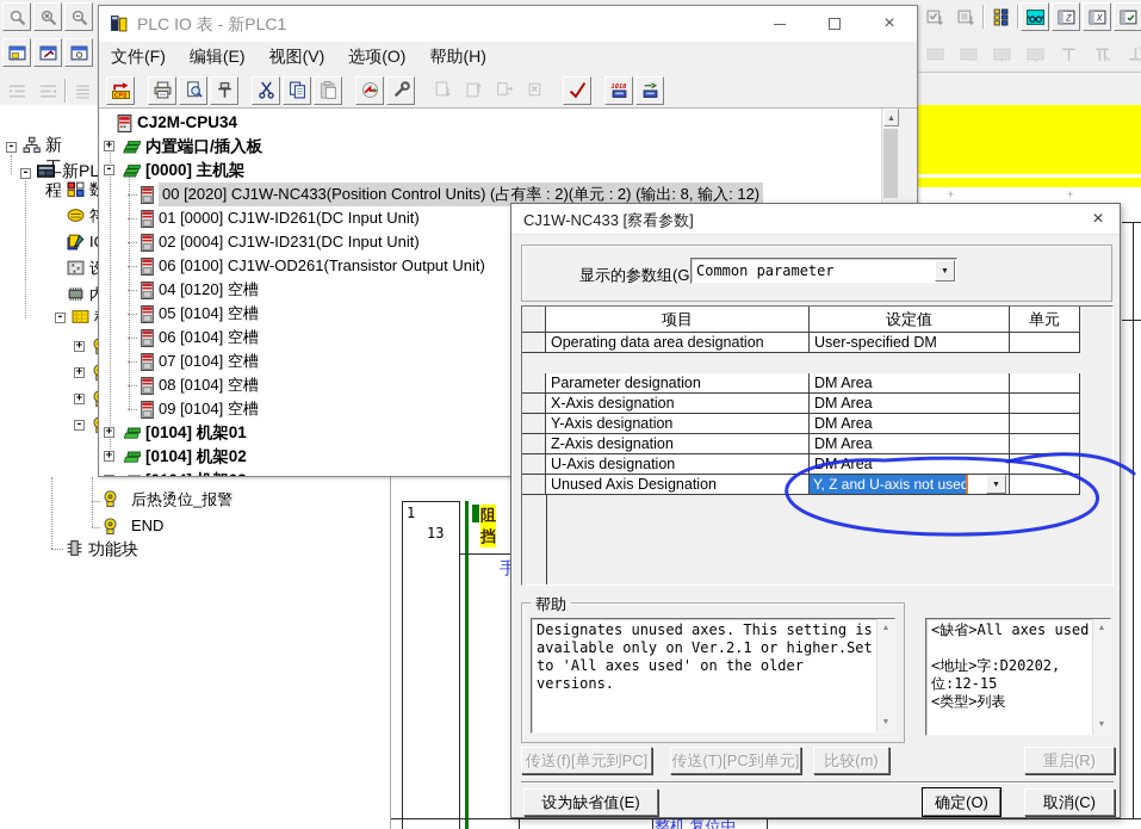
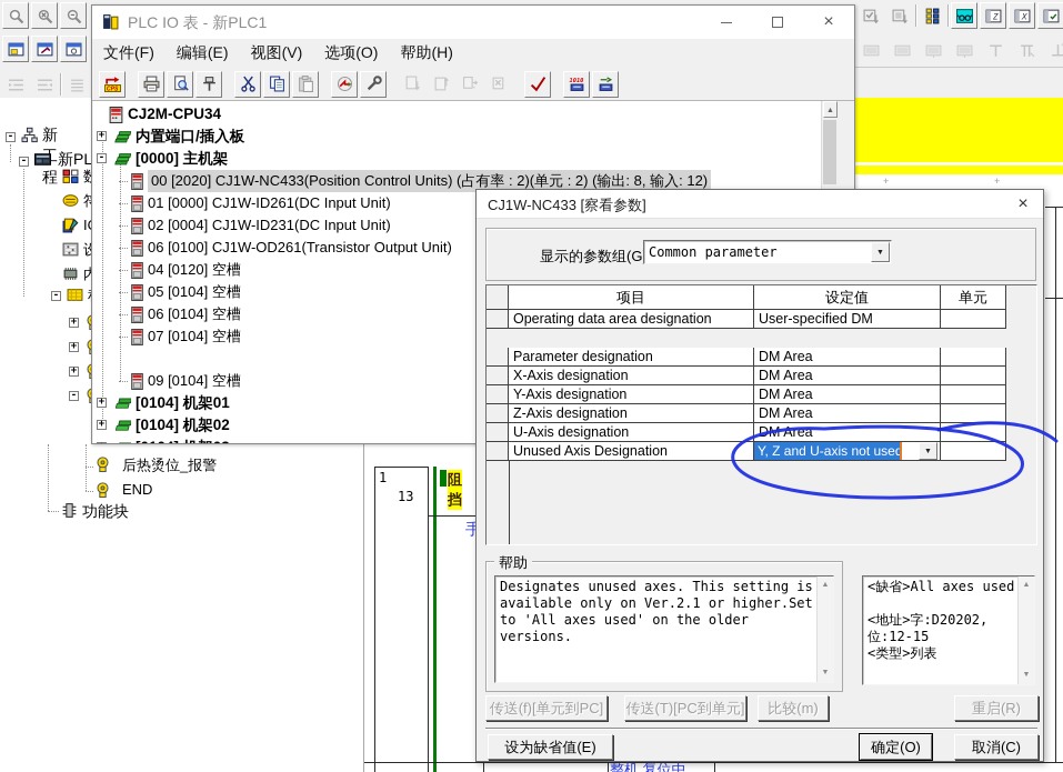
  Z
  X
  +
  +
  -
  -
  -
  +
  +
  +
  -
  后热烫位_报警
  END
  功能块
  1
  13
  阻挡
  手
  整机 复位中
  PLC IO 表 - 新PLC1
  ×
  文件(F) 编辑(E) 视图(V) 选项(O) 帮助(H)
  CJ2M-CPU34
  +
  内置端口/插入板
  -
  [0000] 主机架
  00 [2020] CJ1W-NC433(Position Control Units) (占有率 : 2)(单元 : 2) (输出: 8, 输入: 12)
  01 [0000] CJ1W-ID261(DC Input Unit)
  02 [0004] CJ1W-ID231(DC Input Unit)
  06 [0100] CJ1W-OD261(Transistor Output Unit)
  04 [0120] 空槽
  05 [0104] 空槽
  06 [0104] 空槽
  07 [0104] 空槽
- 08 [0104] 空槽
  09 [0104] 空槽
  +
  [0104] 机架01
  +
  [0104] 机架02
  CJ1W-NC433 [察看参数]
  ×
  显示的参数组(G
  Common parameter
  项目
  设定值
  单元
  Operating data area designation
  User-specified DM
  Parameter designation
  DM Area
  X-Axis designation
  DM Area
  Y-Axis designation
  DM Area
  Z-Axis designation
  DM Area
  U-Axis designation
  Unused Axis Designation
  Y, Z and U-axis not used
  帮助
  Designates unused axes. This setting is available only on Ver.2.1 or higher.Set to 'All axes used' on the older versions.
  <缺省>All axes used
  <地址>字:D20202, 位:12-15
  <类型>列表
  传送(f)[单元到PC]
  传送(T)[PC到单元]
  比较(m)
  重启(R)
  设为缺省值(E)
  确定(O)
  取消(C)
